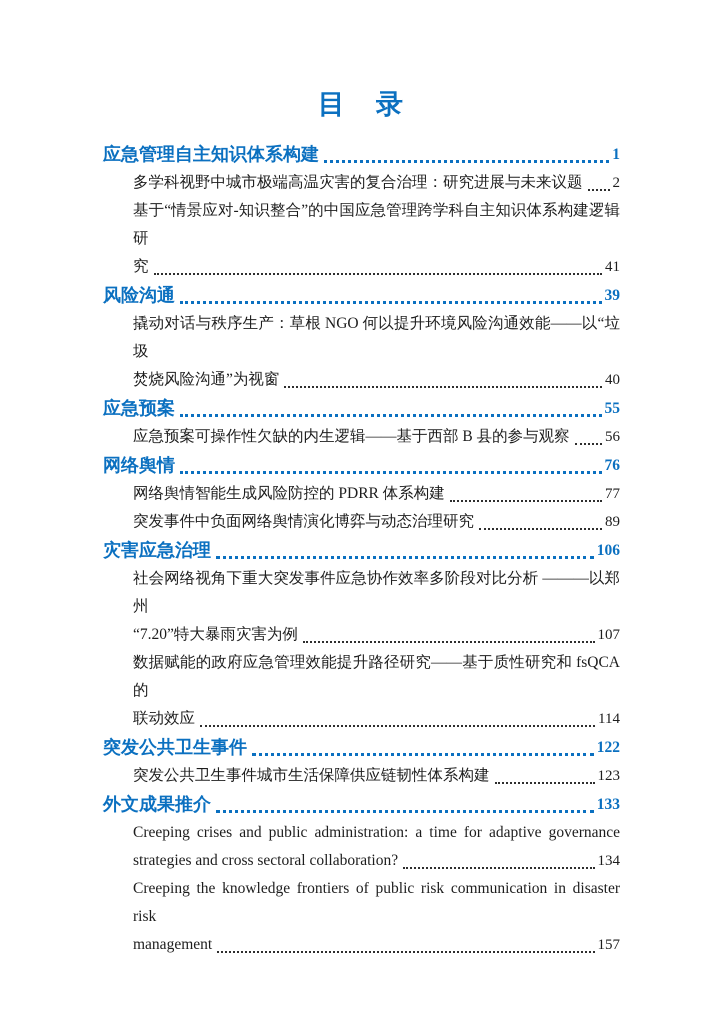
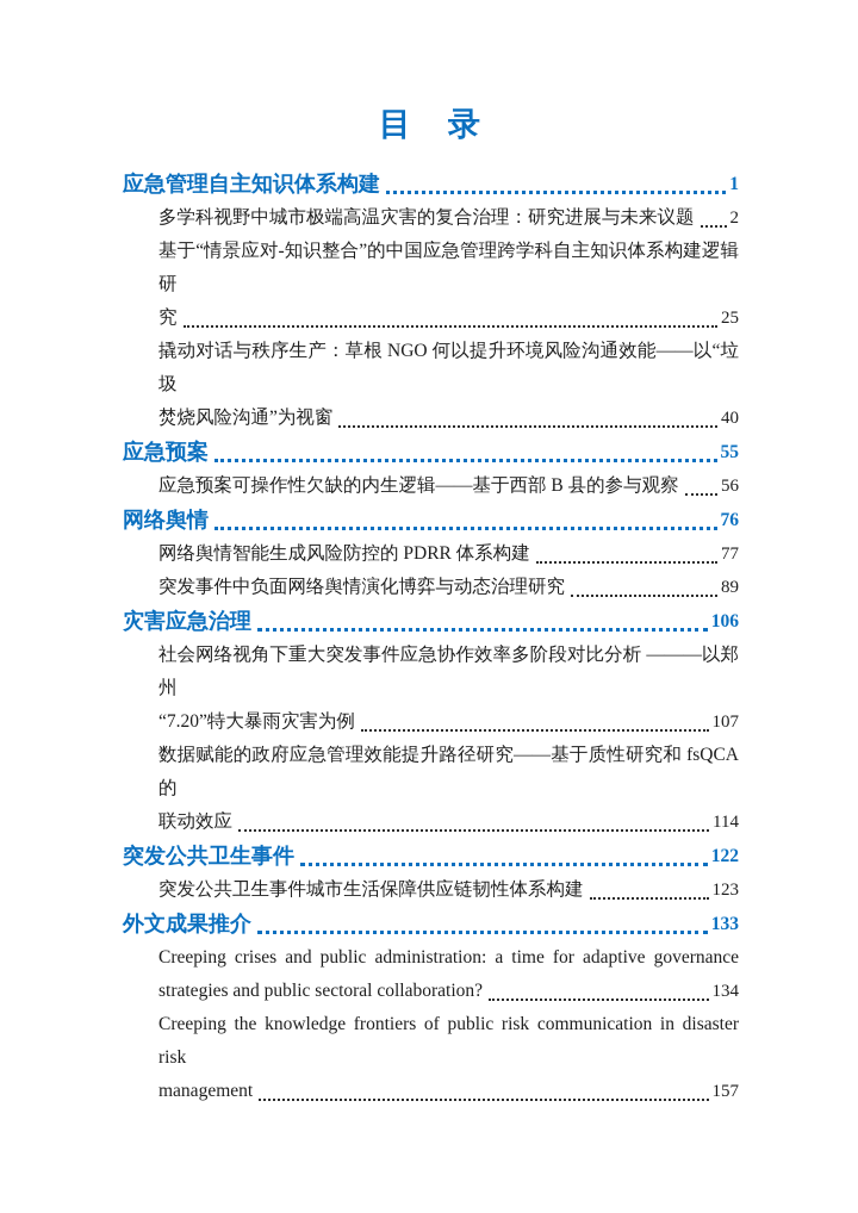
  目 录
  应急管理自主知识体系构建
  1
  多学科视野中城市极端高温灾害的复合治理：研究进展与未来议题
  2
  基于“情景应对-知识整合”的中国应急管理跨学科自主知识体系构建逻辑研
  究
- 41
+ 25
- 风险沟通
- 39
  撬动对话与秩序生产：草根 NGO 何以提升环境风险沟通效能——以“垃圾
  焚烧风险沟通”为视窗
  40
  应急预案
  55
  应急预案可操作性欠缺的内生逻辑——基于西部 B 县的参与观察
  56
  网络舆情
  76
  网络舆情智能生成风险防控的 PDRR 体系构建
  77
  突发事件中负面网络舆情演化博弈与动态治理研究
  89
  灾害应急治理
  106
  社会网络视角下重大突发事件应急协作效率多阶段对比分析 ———以郑州
  “7.20”特大暴雨灾害为例
  107
  数据赋能的政府应急管理效能提升路径研究——基于质性研究和 fsQCA 的
  联动效应
  114
  突发公共卫生事件
  122
  突发公共卫生事件城市生活保障供应链韧性体系构建
  123
  外文成果推介
  133
  Creeping crises and public administration: a time for adaptive governance
- strategies and cross sectoral collaboration?
+ strategies and public sectoral collaboration?
  134
  Creeping the knowledge frontiers of public risk communication in disaster risk
  management
  157
